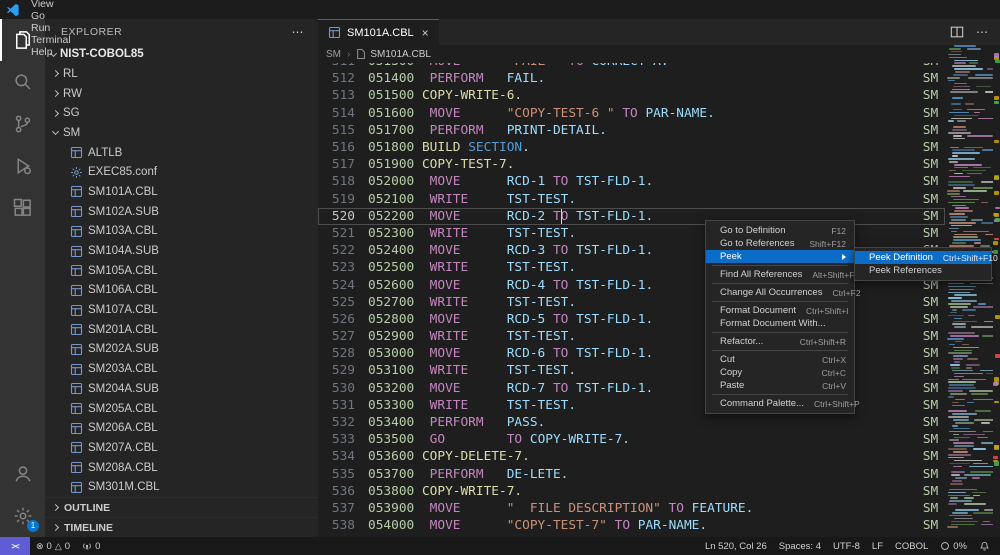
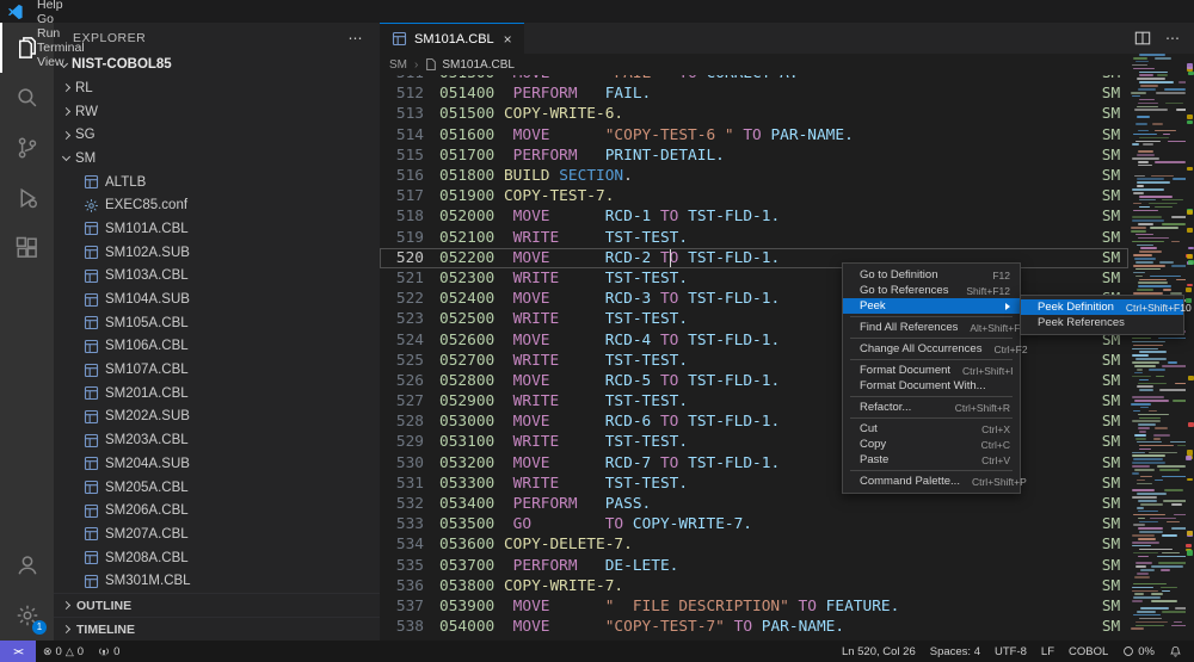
- View
+ Help
  Go
  Run
  Terminal
- Help
+ View
  1
  EXPLORER
  ⋯
  NIST-COBOL85
  RL
  RW
  SG
  SM
  ALTLB
  EXEC85.conf
  SM101A.CBL
  SM102A.SUB
  SM103A.CBL
  SM104A.SUB
  SM105A.CBL
  SM106A.CBL
  SM107A.CBL
  SM201A.CBL
  SM202A.SUB
  SM203A.CBL
  SM204A.SUB
  SM205A.CBL
  SM206A.CBL
  SM207A.CBL
  SM208A.CBL
  SM301M.CBL
  OUTLINE
  TIMELINE
  SM101A.CBL
  ×
  ⋯
  SM
  ›
  SM101A.CBL
  512
  051400 PERFORM FAIL. SM
  513
  051500 COPY-WRITE-6. SM
  514
  051600 MOVE "COPY-TEST-6 " TO PAR-NAME. SM
  515
  051700 PERFORM PRINT-DETAIL. SM
  516
  051800 BUILD SECTION. SM
  517
  051900 COPY-TEST-7. SM
  518
  052000 MOVE RCD-1 TO TST-FLD-1. SM
  519
  052100 WRITE TST-TEST. SM
  520
  052200 MOVE RCD-2 TO TST-FLD-1. SM
  521
  052300 WRITE TST-TEST. SM
  522
  052400 MOVE RCD-3 TO TST-FLD-1.
  523
  052500 WRITE TST-TEST.
  524
  052600 MOVE RCD-4 TO TST-FLD-1. SM
  525
  052700 WRITE TST-TEST. SM
  526
  052800 MOVE RCD-5 TO TST-FLD-1. SM
  527
  052900 WRITE TST-TEST. SM
  528
  053000 MOVE RCD-6 TO TST-FLD-1. SM
  529
  053100 WRITE TST-TEST. SM
  530
  053200 MOVE RCD-7 TO TST-FLD-1. SM
  531
  053300 WRITE TST-TEST. SM
  532
  053400 PERFORM PASS. SM
  533
  053500 GO TO COPY-WRITE-7. SM
  534
  053600 COPY-DELETE-7. SM
  535
  053700 PERFORM DE-LETE. SM
  536
  053800 COPY-WRITE-7. SM
  537
  053900 MOVE " FILE DESCRIPTION" TO FEATURE. SM
  538
  054000 MOVE "COPY-TEST-7" TO PAR-NAME. SM
  Go to Definition
  F12
  Go to References
  Shift+F12
  Peek
  Find All References
  Alt+Shift+F
  Change All Occurrences
  Ctrl+F2
  Format Document
  Ctrl+Shift+I
  Format Document With...
  Refactor...
  Ctrl+Shift+R
  Cut
  Ctrl+X
  Copy
  Ctrl+C
  Paste
  Ctrl+V
  Command Palette...
  Ctrl+Shift+P
  Peek Definition
  Ctrl+Shift+F10
  Peek References
  ><
  ⊗
  0
  △
  0
  0
  Ln 520, Col 26
  Spaces: 4
  UTF-8
  LF
  COBOL
  0%
